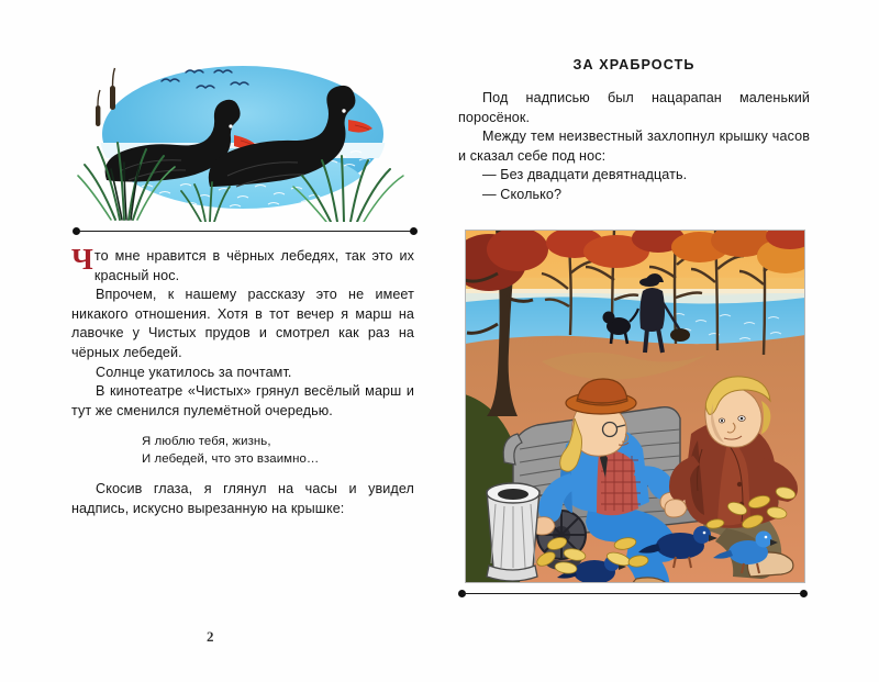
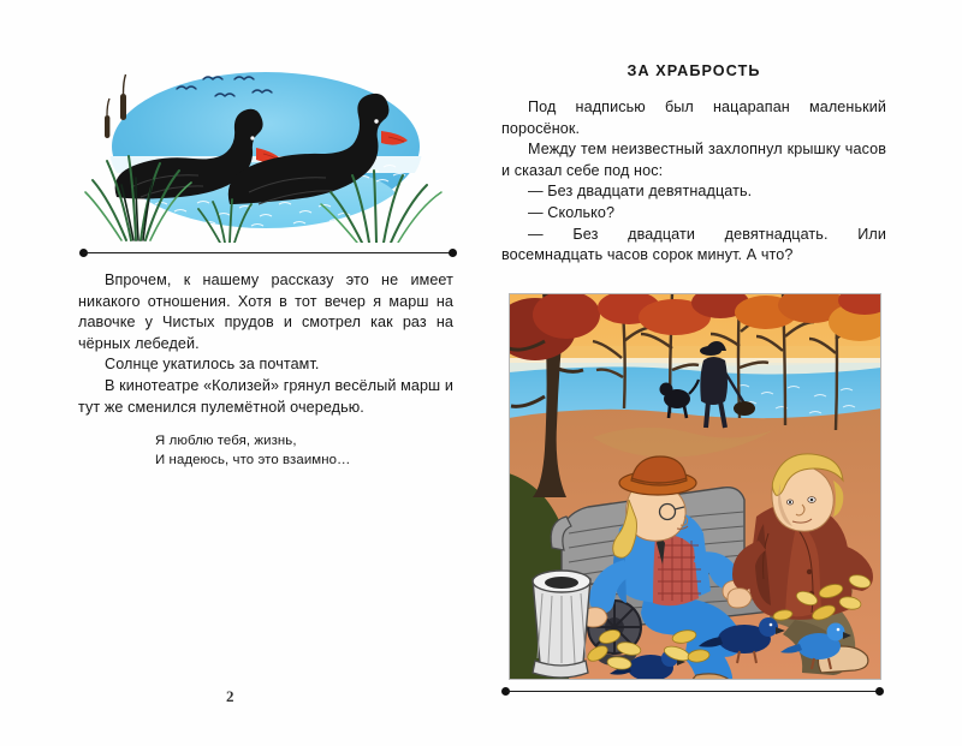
- Ч
- то мне нравится в чёрных лебедях, так это их красный нос.
  Впрочем, к нашему рассказу это не имеет никакого отношения. Хотя в тот вечер я марш на лавочке у Чистых прудов и смотрел как раз на чёрных лебедей.
  Солнце укатилось за почтамт.
- В кинотеатре «Чистых» грянул весёлый марш и тут же сменился пулемётной очередью.
+ В кинотеатре «Колизей» грянул весёлый марш и тут же сменился пулемётной очередью.
  Я люблю тебя, жизнь,
- И лебедей, что это взаимно…
+ И надеюсь, что это взаимно…
- Скосив глаза, я глянул на часы и увидел надпись, искусно вырезанную на крышке:
  ЗА ХРАБРОСТЬ
  Под надписью был нацарапан маленький поросёнок.
  Между тем неизвестный захлопнул крышку часов и сказал себе под нос:
  — Без двадцати девятнадцать.
  — Сколько?
+ — Без двадцати девятнадцать. Или восемнадцать часов сорок минут. А что?
  2
